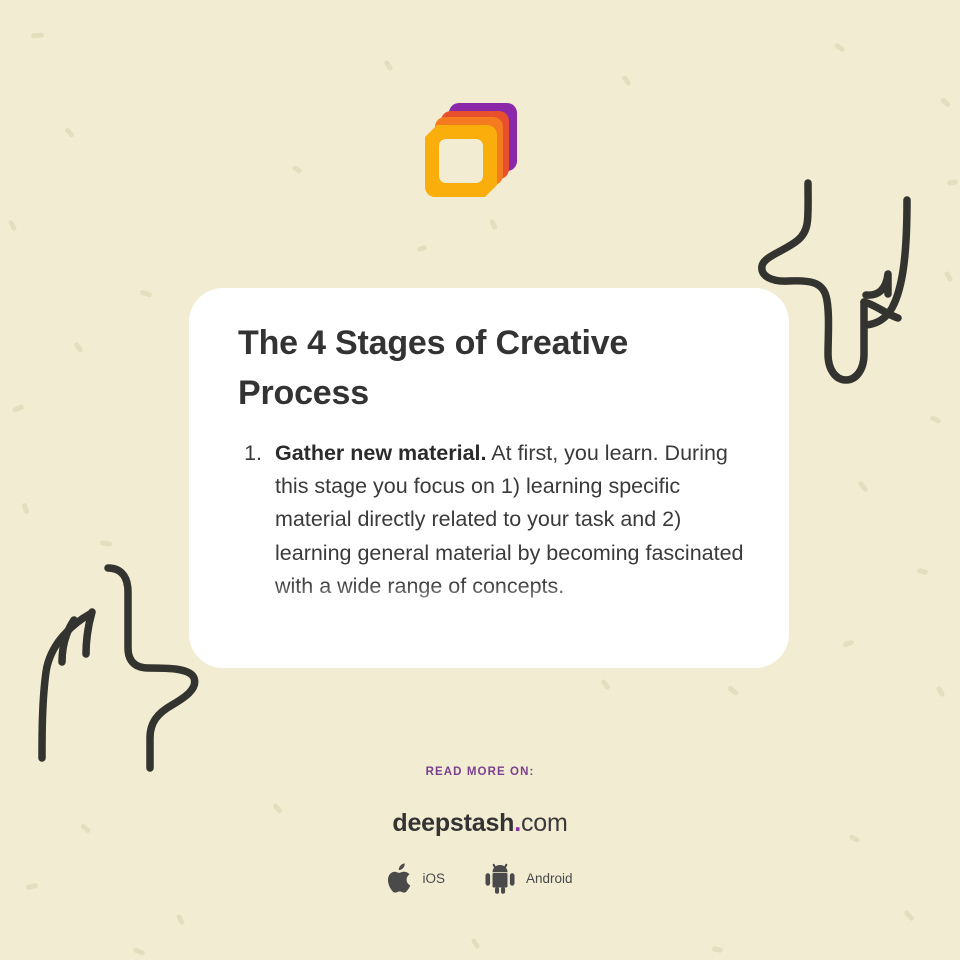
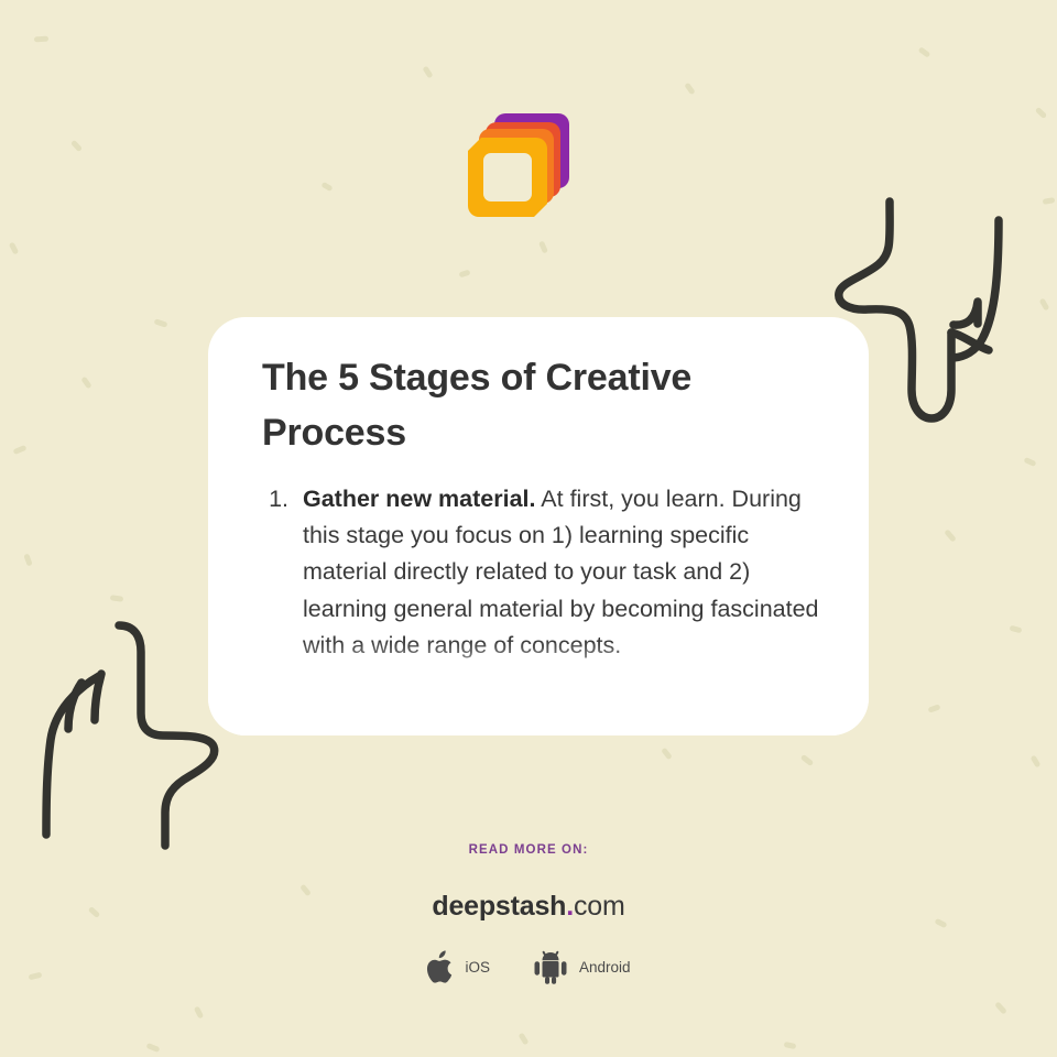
- The 4 Stages of Creative Process
+ The 5 Stages of Creative Process
  Gather new material. At first, you learn. During this stage you focus on 1) learning specific material directly related to your task and 2) learning general material by becoming fascinated
  READ MORE ON:
  deepstash.com
  iOS
  Android
